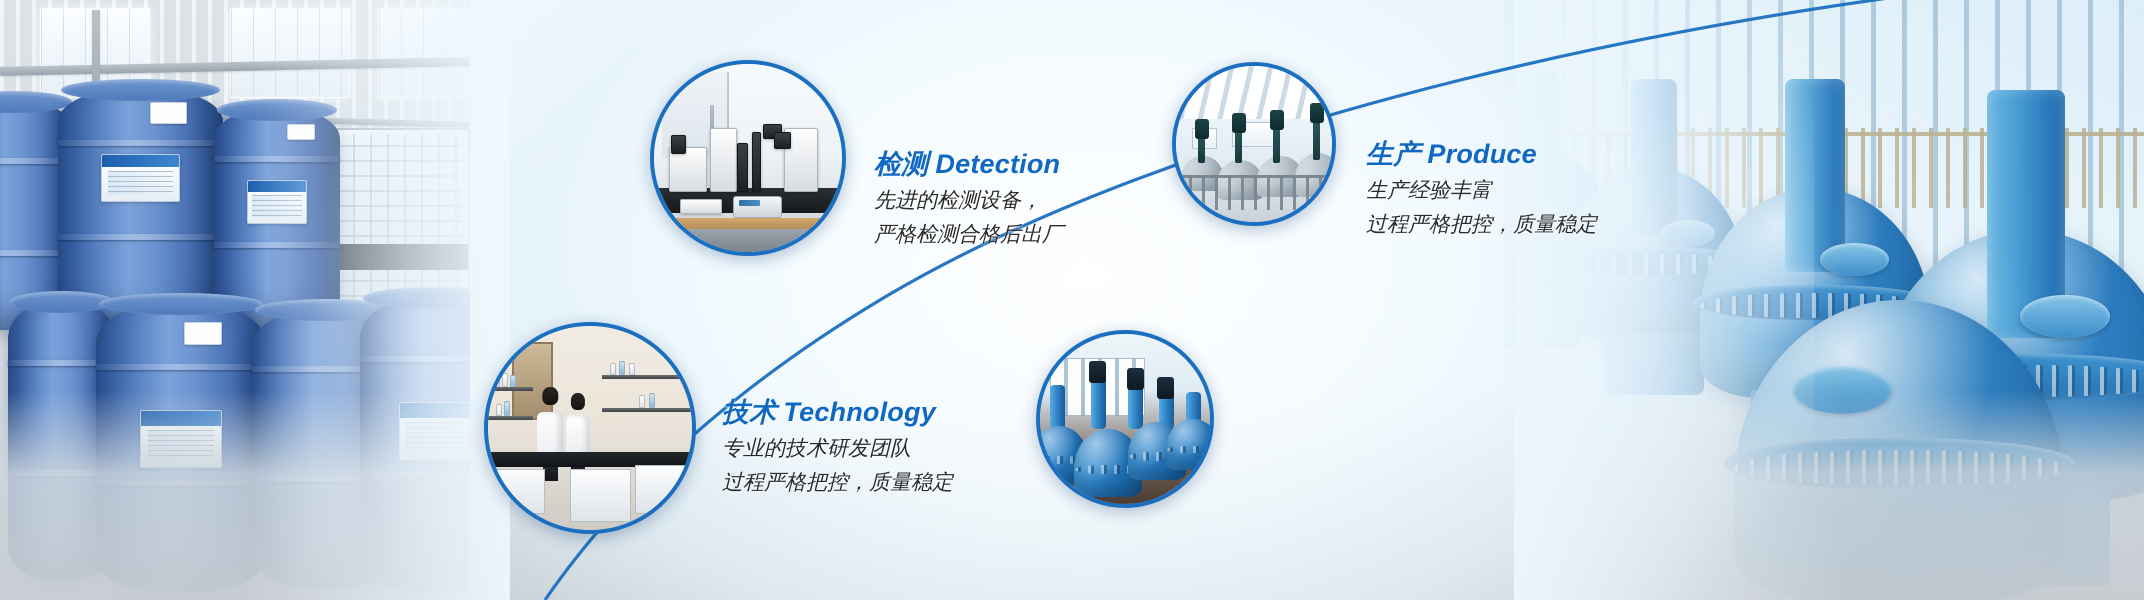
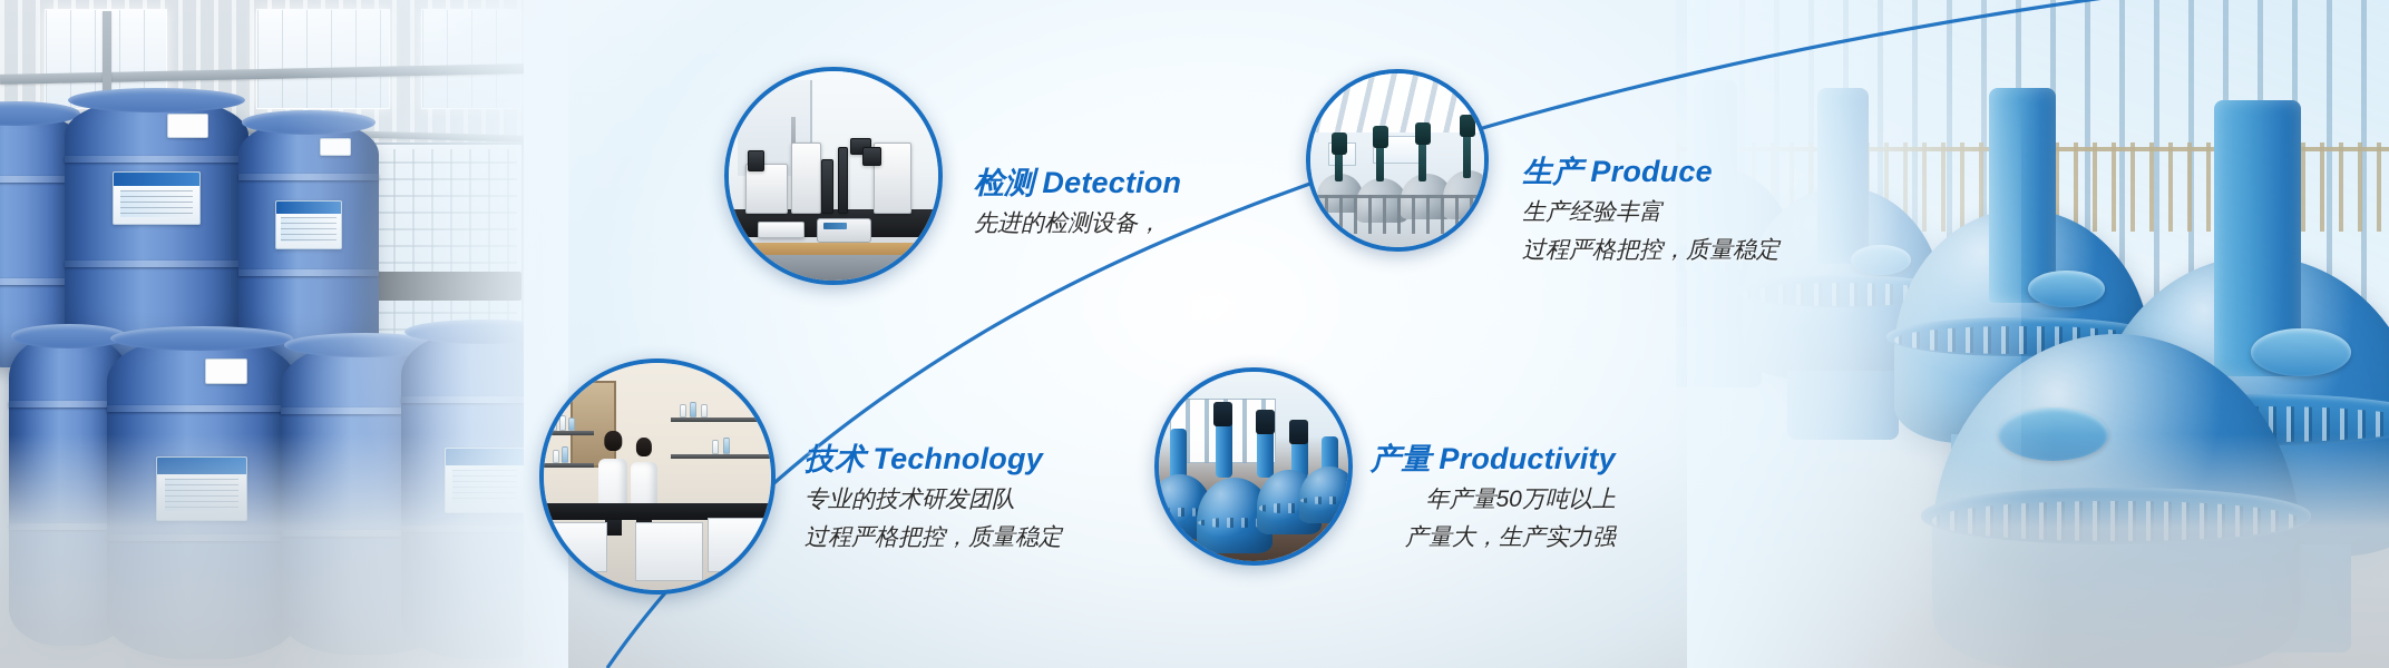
  检测 Detection
  先进的检测设备，
- 严格检测合格后出厂
  生产 Produce
  生产经验丰富
  过程严格把控，质量稳定
  技术 Technology
  专业的技术研发团队
  过程严格把控，质量稳定
+ 产量 Productivity
+ 年产量50万吨以上
+ 产量大，生产实力强
